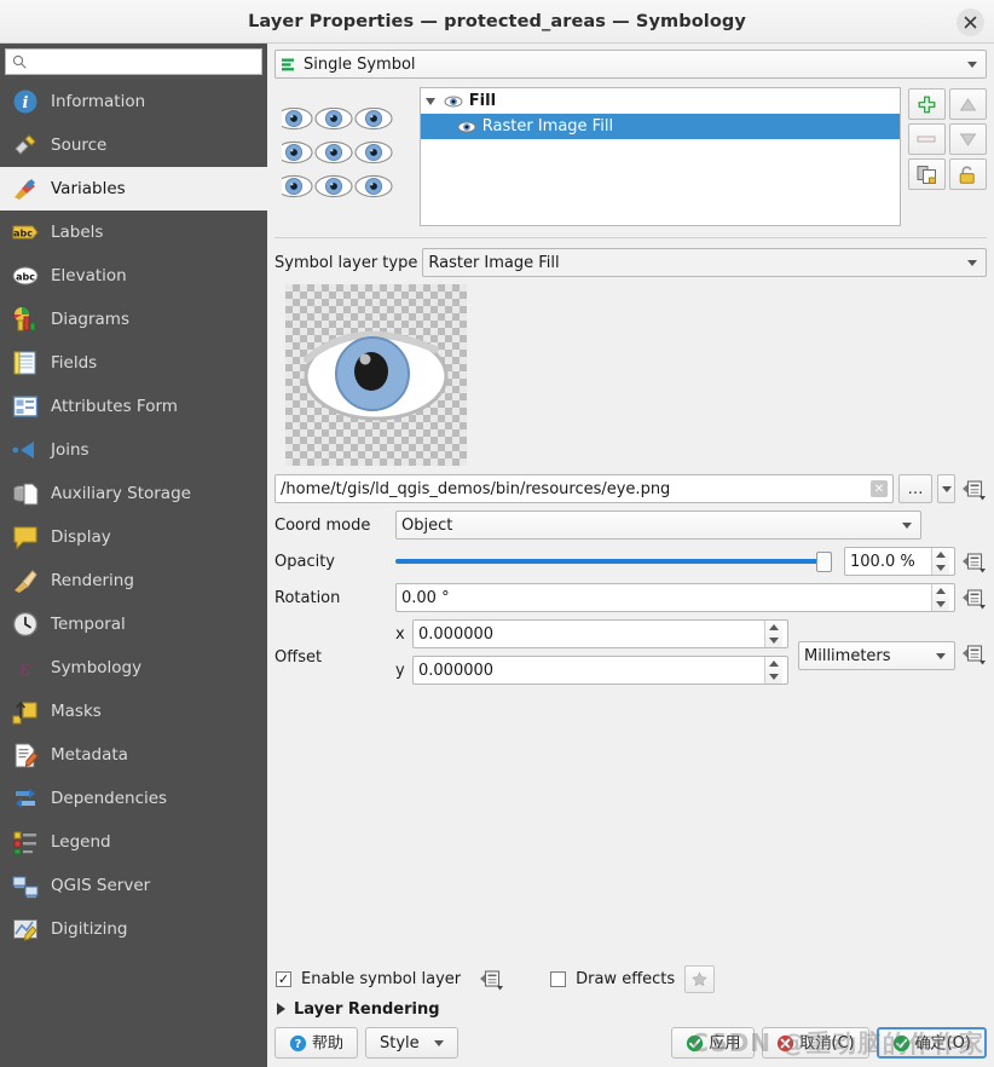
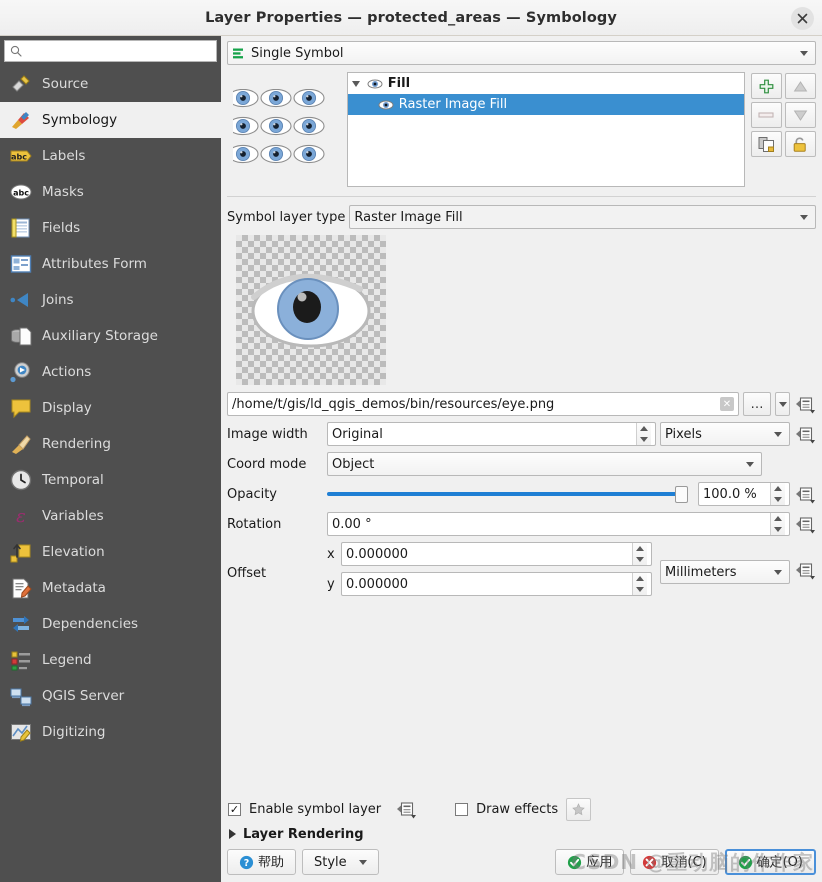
  Layer Properties — protected_areas — Symbology
- i
- Information
  Source
- Variables
+ Symbology
  abc
  Labels
  abc
- Elevation
+ Masks
- Diagrams
  Fields
  Attributes Form
  Joins
  Auxiliary Storage
+ Actions
  Display
  Rendering
  Temporal
  ε
- Symbology
+ Variables
- Masks
+ Elevation
  Metadata
  Dependencies
  Legend
  QGIS Server
  Digitizing
  Single Symbol
  Fill
  Raster Image Fill
  Symbol layer type
  Raster Image Fill
  /home/t/gis/ld_qgis_demos/bin/resources/eye.png
  ✕
  …
+ Image width
+ Original
+ Pixels
  Coord mode
  Object
  Opacity
  100.0 %
  Rotation
  0.00 °
  Offset
  x
  0.000000
  y
  0.000000
  Millimeters
  ✓
  Enable symbol layer
  Draw effects
  Layer Rendering
  ?
  帮助
  Style
  应用
  取消(C)
  确定(O)
  CSDN @重动脑的作作家
